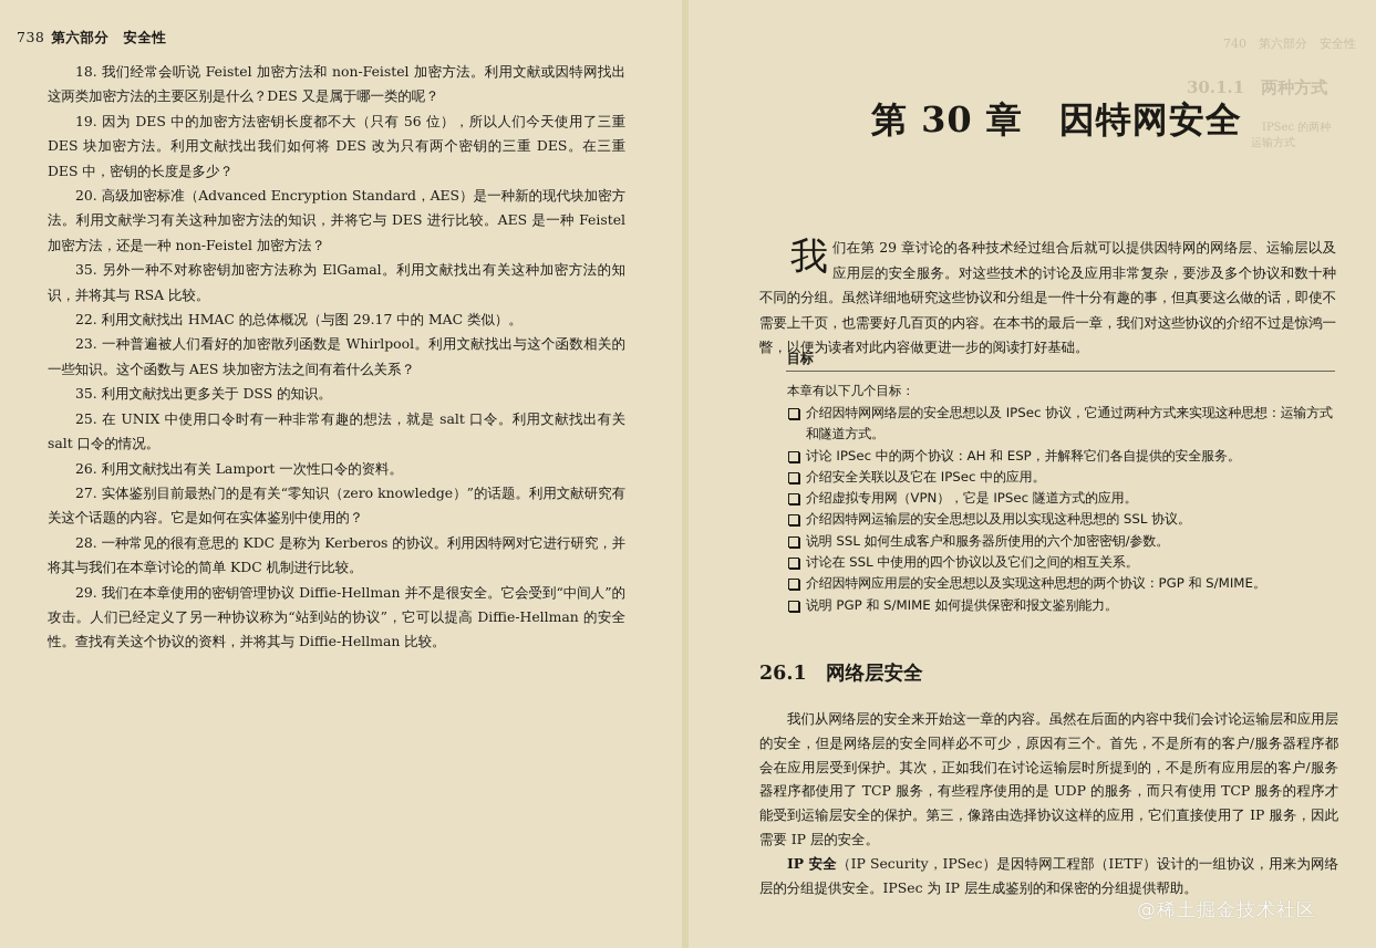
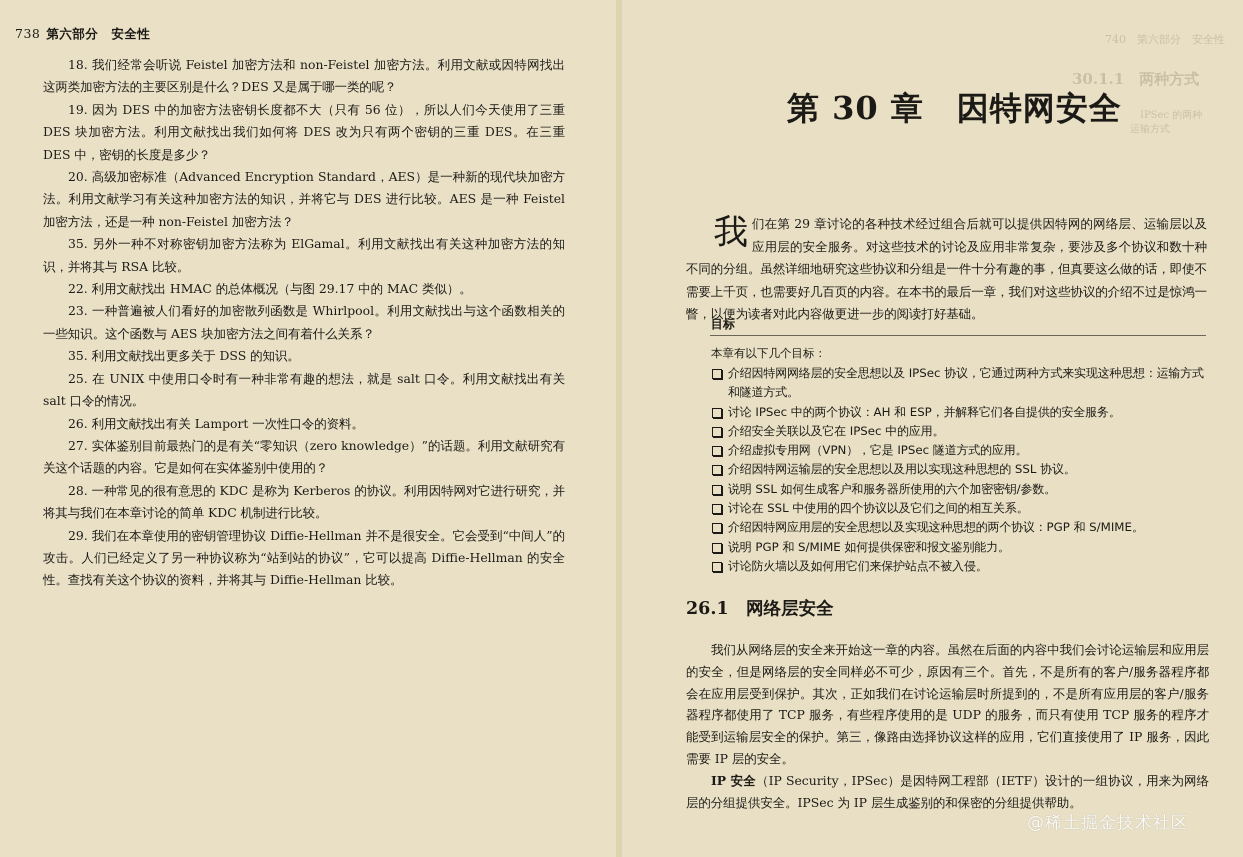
  738 第六部分 安全性
  18. 我们经常会听说 Feistel 加密方法和 non-Feistel 加密方法。利用文献或因特网找出这两类加密方法的主要区别是什么？DES 又是属于哪一类的呢？
  19. 因为 DES 中的加密方法密钥长度都不大（只有 56 位），所以人们今天使用了三重 DES 块加密方法。利用文献找出我们如何将 DES 改为只有两个密钥的三重 DES。在三重 DES 中，密钥的长度是多少？
  20. 高级加密标准（Advanced Encryption Standard，AES）是一种新的现代块加密方法。利用文献学习有关这种加密方法的知识，并将它与 DES 进行比较。AES 是一种 Feistel 加密方法，还是一种 non-Feistel 加密方法？
  35. 另外一种不对称密钥加密方法称为 ElGamal。利用文献找出有关这种加密方法的知识，并将其与 RSA 比较。
  22. 利用文献找出 HMAC 的总体概况（与图 29.17 中的 MAC 类似）。
  23. 一种普遍被人们看好的加密散列函数是 Whirlpool。利用文献找出与这个函数相关的一些知识。这个函数与 AES 块加密方法之间有着什么关系？
  35. 利用文献找出更多关于 DSS 的知识。
  25. 在 UNIX 中使用口令时有一种非常有趣的想法，就是 salt 口令。利用文献找出有关 salt 口令的情况。
  26. 利用文献找出有关 Lamport 一次性口令的资料。
  27. 实体鉴别目前最热门的是有关“零知识（zero knowledge）”的话题。利用文献研究有关这个话题的内容。它是如何在实体鉴别中使用的？
  28. 一种常见的很有意思的 KDC 是称为 Kerberos 的协议。利用因特网对它进行研究，并将其与我们在本章讨论的简单 KDC 机制进行比较。
  29. 我们在本章使用的密钥管理协议 Diffie-Hellman 并不是很安全。它会受到“中间人”的攻击。人们已经定义了另一种协议称为“站到站的协议”，它可以提高 Diffie-Hellman 的安全性。查找有关这个协议的资料，并将其与 Diffie-Hellman 比较。
  740 第六部分 安全性
  30.1.1 两种方式
  IPSec 的两种
  运输方式
  第 30 章 因特网安全
  我
  们在第 29 章讨论的各种技术经过组合后就可以提供因特网的网络层、运输层以及应用层的安全服务。对这些技术的讨论及应用非常复杂，要涉及多个协议和数十种不同的分组。虽然详细地研究这些协议和分组是一件十分有趣的事，但真要这么做的话，即使不需要上千页，也需要好几百页的内容。在本书的最后一章，我们对这些协议的介绍不过是惊鸿一瞥，以便为读者对此内容做更进一步的阅读打好基础。
  目标
  本章有以下几个目标：
  介绍因特网网络层的安全思想以及 IPSec 协议，它通过两种方式来实现这种思想：运输方式和隧道方式。
  讨论 IPSec 中的两个协议：AH 和 ESP，并解释它们各自提供的安全服务。
  介绍安全关联以及它在 IPSec 中的应用。
  介绍虚拟专用网（VPN），它是 IPSec 隧道方式的应用。
  介绍因特网运输层的安全思想以及用以实现这种思想的 SSL 协议。
  说明 SSL 如何生成客户和服务器所使用的六个加密密钥/参数。
  讨论在 SSL 中使用的四个协议以及它们之间的相互关系。
  介绍因特网应用层的安全思想以及实现这种思想的两个协议：PGP 和 S/MIME。
  说明 PGP 和 S/MIME 如何提供保密和报文鉴别能力。
+ 讨论防火墙以及如何用它们来保护站点不被入侵。
  26.1 网络层安全
  我们从网络层的安全来开始这一章的内容。虽然在后面的内容中我们会讨论运输层和应用层的安全，但是网络层的安全同样必不可少，原因有三个。首先，不是所有的客户/服务器程序都会在应用层受到保护。其次，正如我们在讨论运输层时所提到的，不是所有应用层的客户/服务器程序都使用了 TCP 服务，有些程序使用的是 UDP 的服务，而只有使用 TCP 服务的程序才能受到运输层安全的保护。第三，像路由选择协议这样的应用，它们直接使用了 IP 服务，因此需要 IP 层的安全。
  IP 安全（IP Security，IPSec）是因特网工程部（IETF）设计的一组协议，用来为网络层的分组提供安全。IPSec 为 IP 层生成鉴别的和保密的分组提供帮助。
  @稀土掘金技术社区
